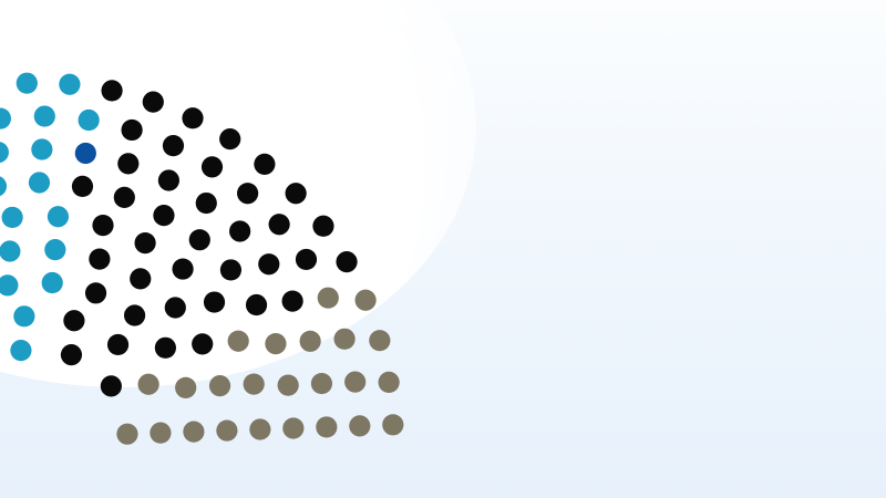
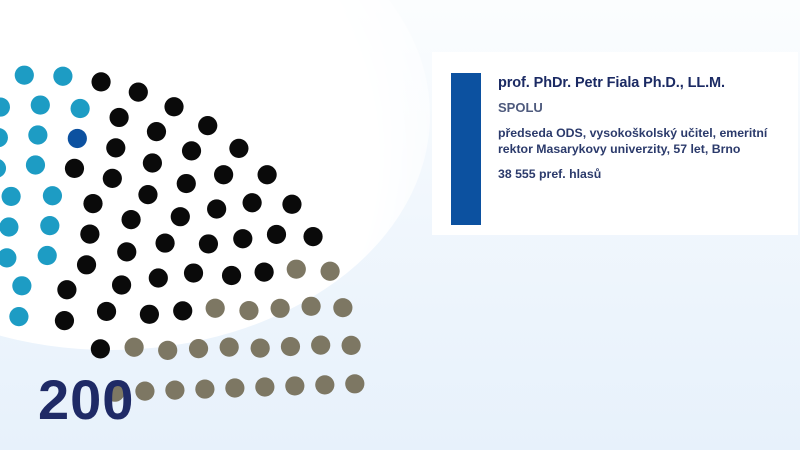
+ 200
+ prof. PhDr. Petr Fiala Ph.D., LL.M.
+ SPOLU
+ předseda ODS, vysokoškolský učitel, emeritní rektor Masarykovy univerzity, 57 let, Brno
+ 38 555 pref. hlasů
